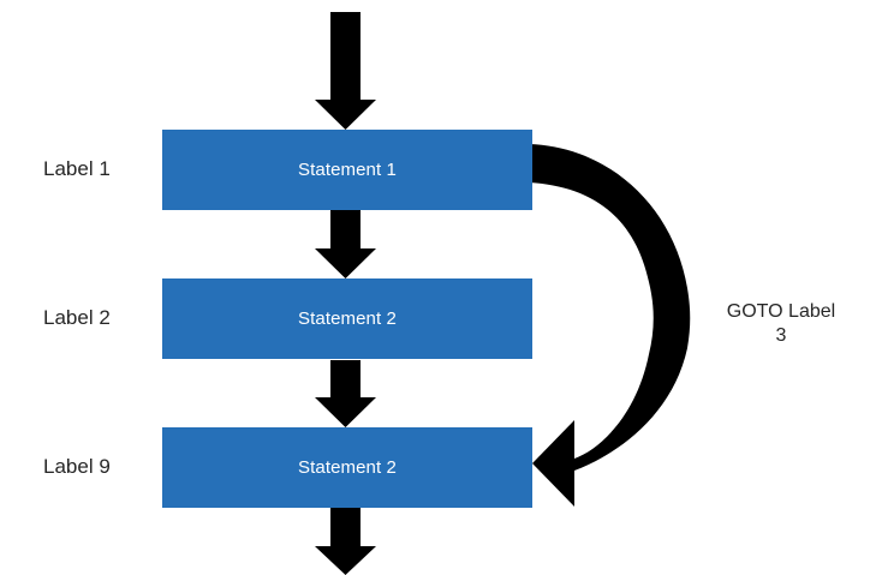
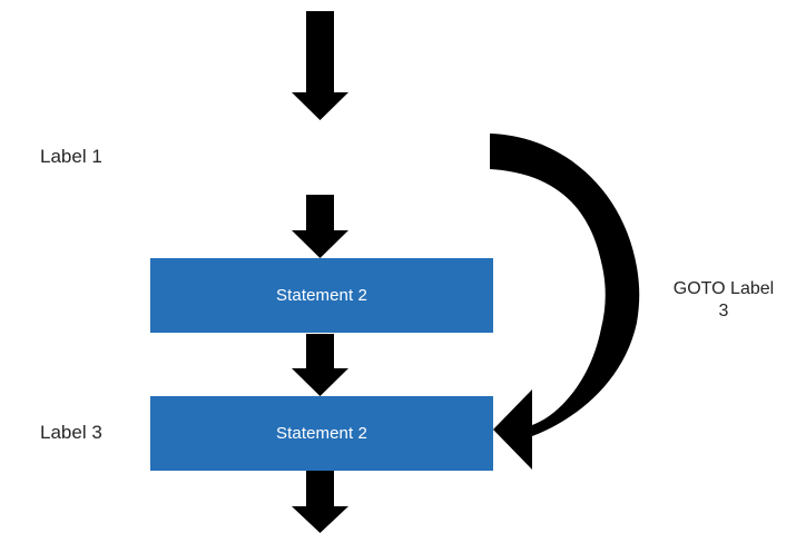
- Statement 1
  Statement 2
  Statement 2
  Label 1
- Label 2
- Label 9
+ Label 3
  GOTO Label
  3
